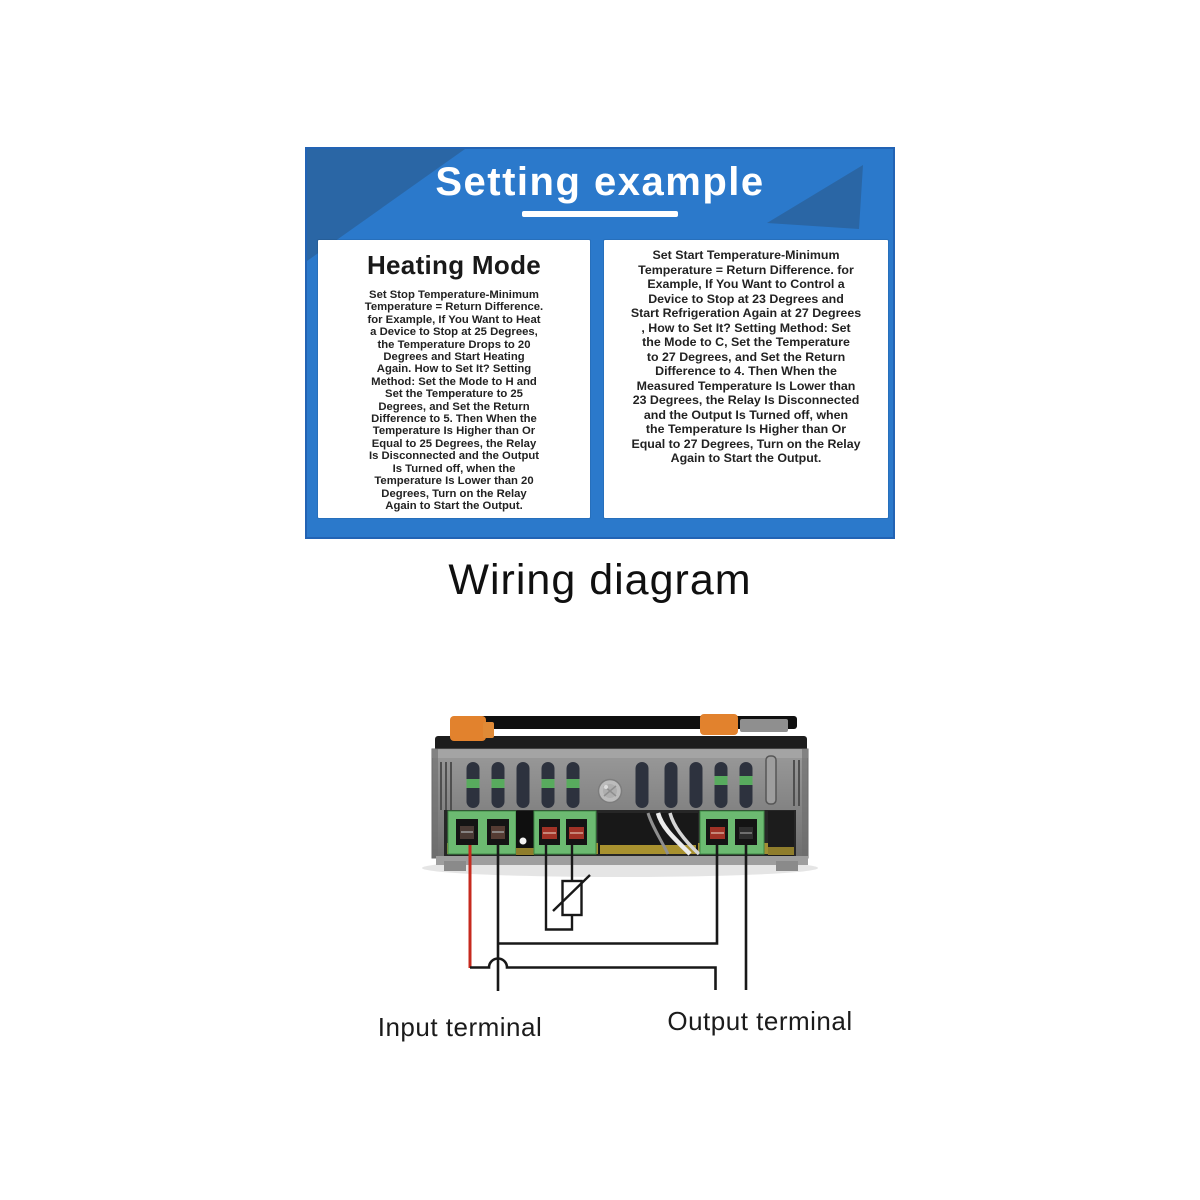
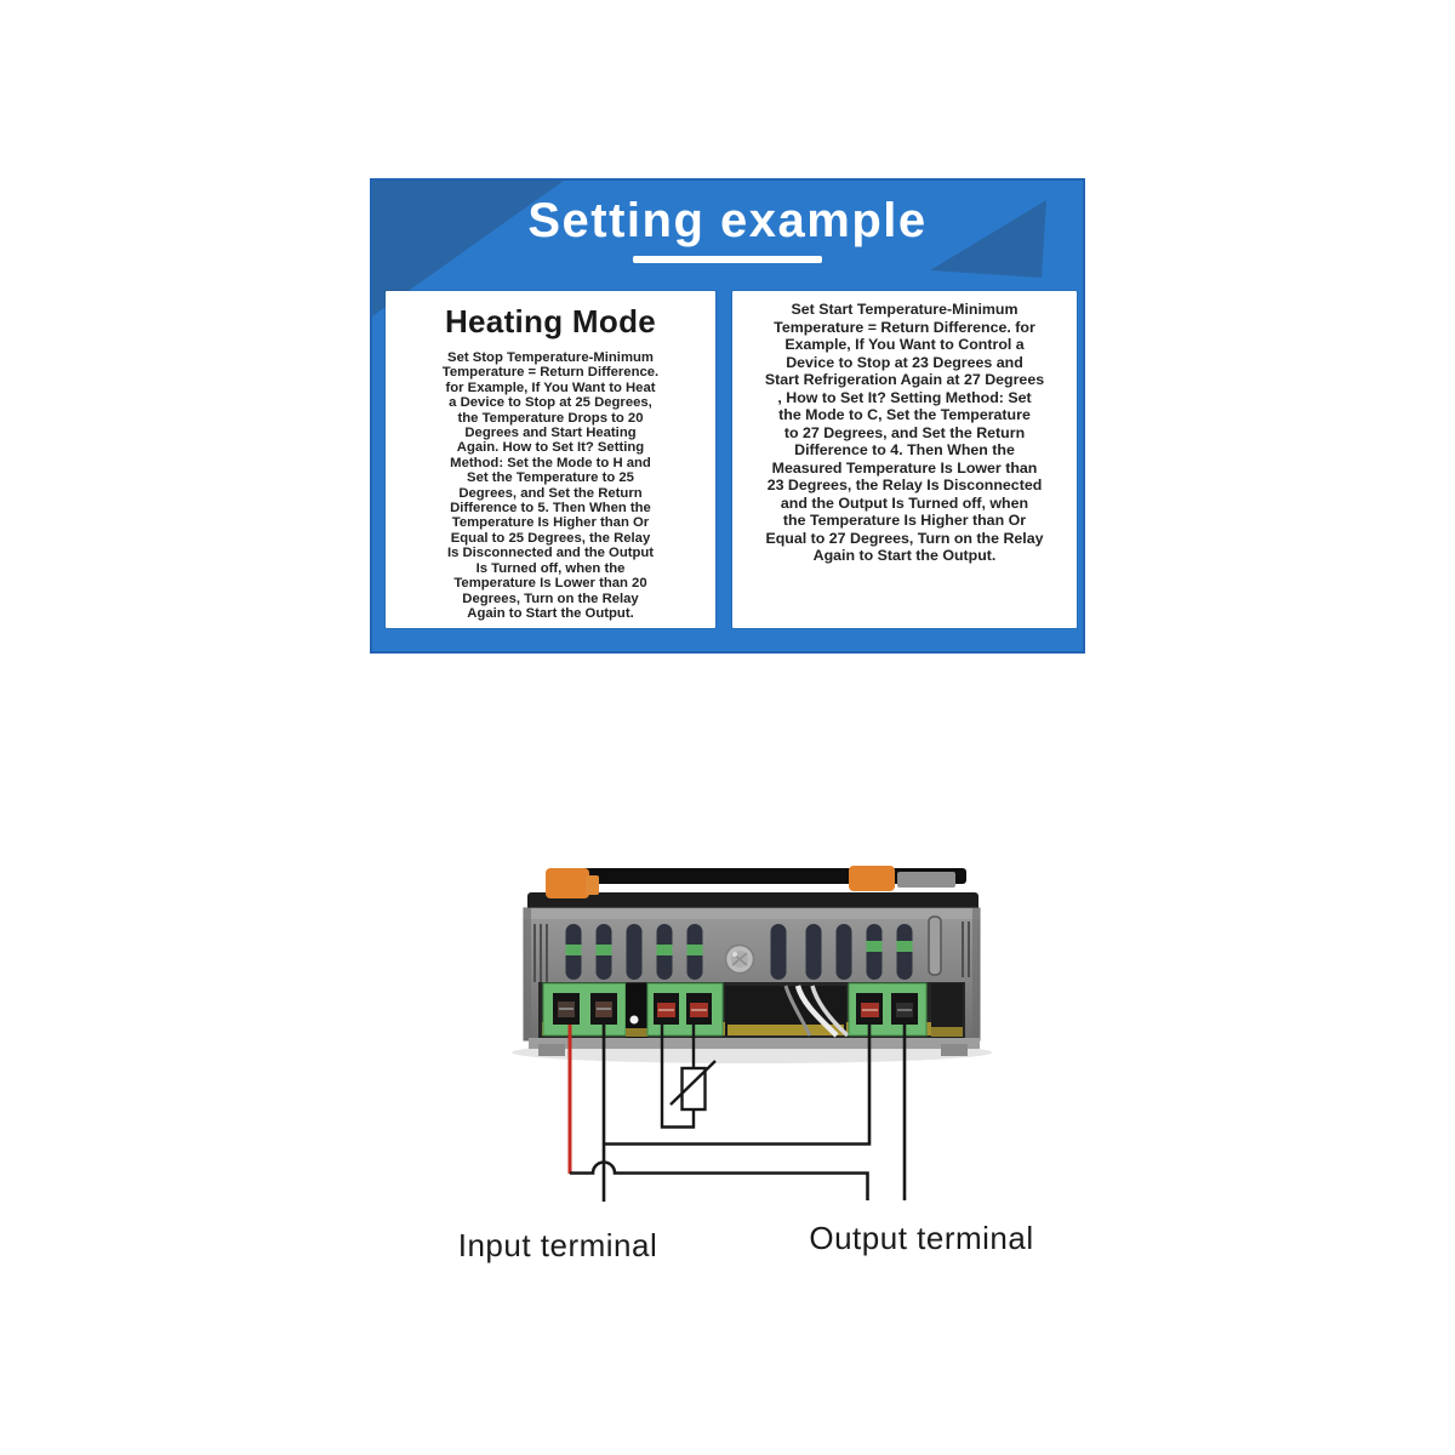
  Setting example
  Heating Mode
  Set Stop Temperature-Minimum
  Temperature = Return Difference.
  for Example, If You Want to Heat
  a Device to Stop at 25 Degrees,
  the Temperature Drops to 20
  Degrees and Start Heating
  Again. How to Set It? Setting
  Method: Set the Mode to H and
  Set the Temperature to 25
  Degrees, and Set the Return
  Difference to 5. Then When the
  Temperature Is Higher than Or
  Equal to 25 Degrees, the Relay
  Is Disconnected and the Output
  Is Turned off, when the
  Temperature Is Lower than 20
  Degrees, Turn on the Relay
  Again to Start the Output.
  Set Start Temperature-Minimum
  Temperature = Return Difference. for
  Example, If You Want to Control a
  Device to Stop at 23 Degrees and
  Start Refrigeration Again at 27 Degrees
  , How to Set It? Setting Method: Set
  the Mode to C, Set the Temperature
  to 27 Degrees, and Set the Return
  Difference to 4. Then When the
  Measured Temperature Is Lower than
  23 Degrees, the Relay Is Disconnected
  and the Output Is Turned off, when
  the Temperature Is Higher than Or
  Equal to 27 Degrees, Turn on the Relay
  Again to Start the Output.
- Wiring diagram
  Input terminal
  Output terminal
